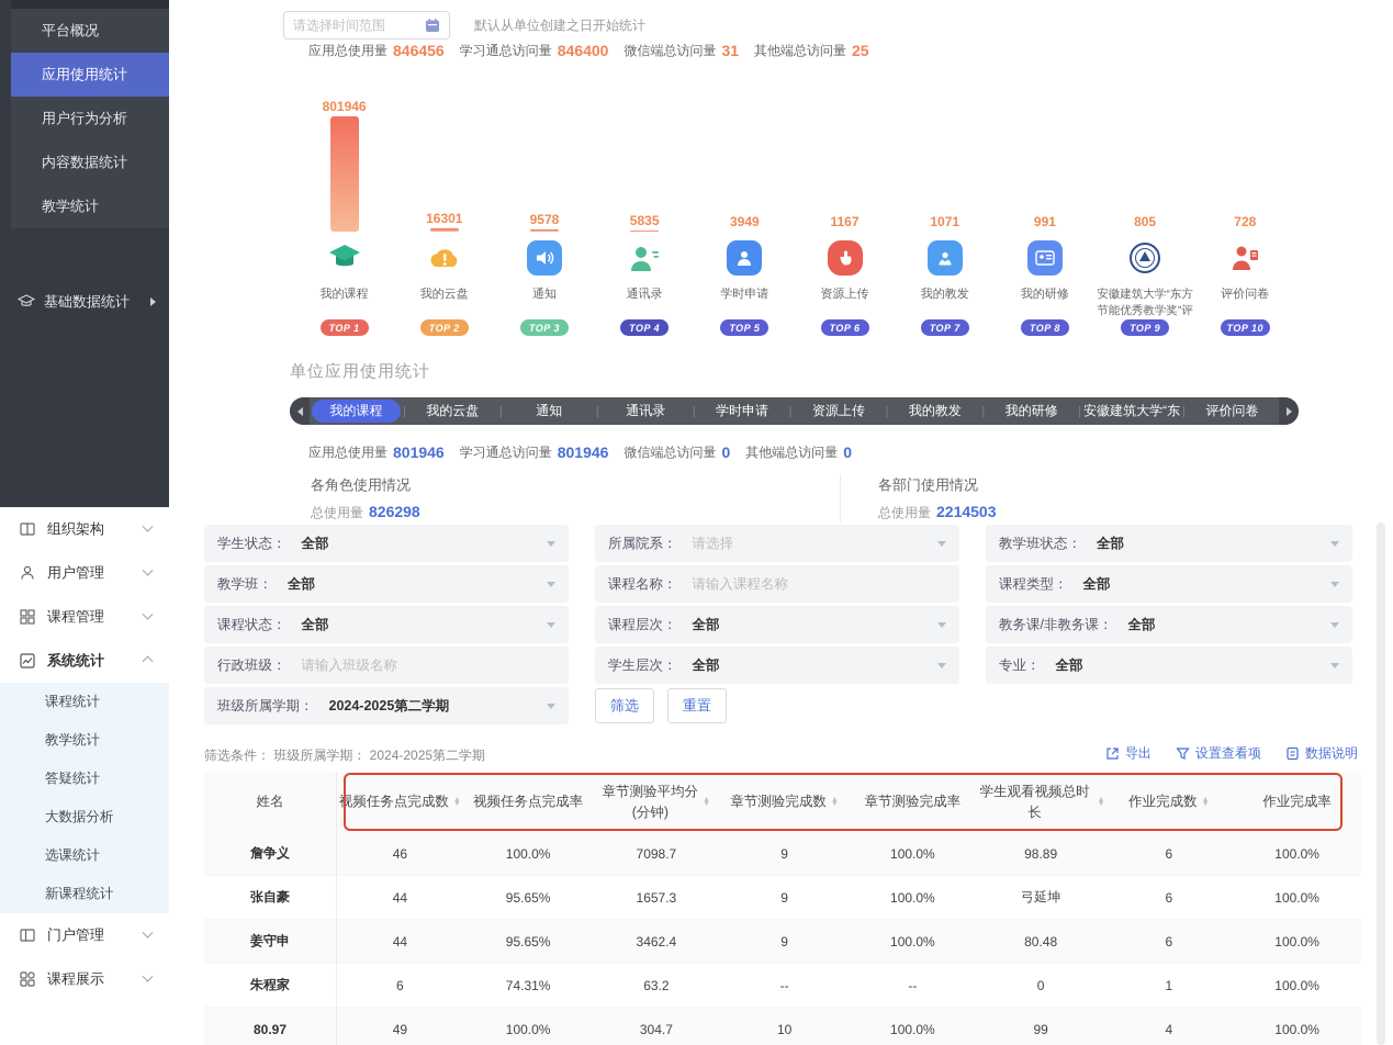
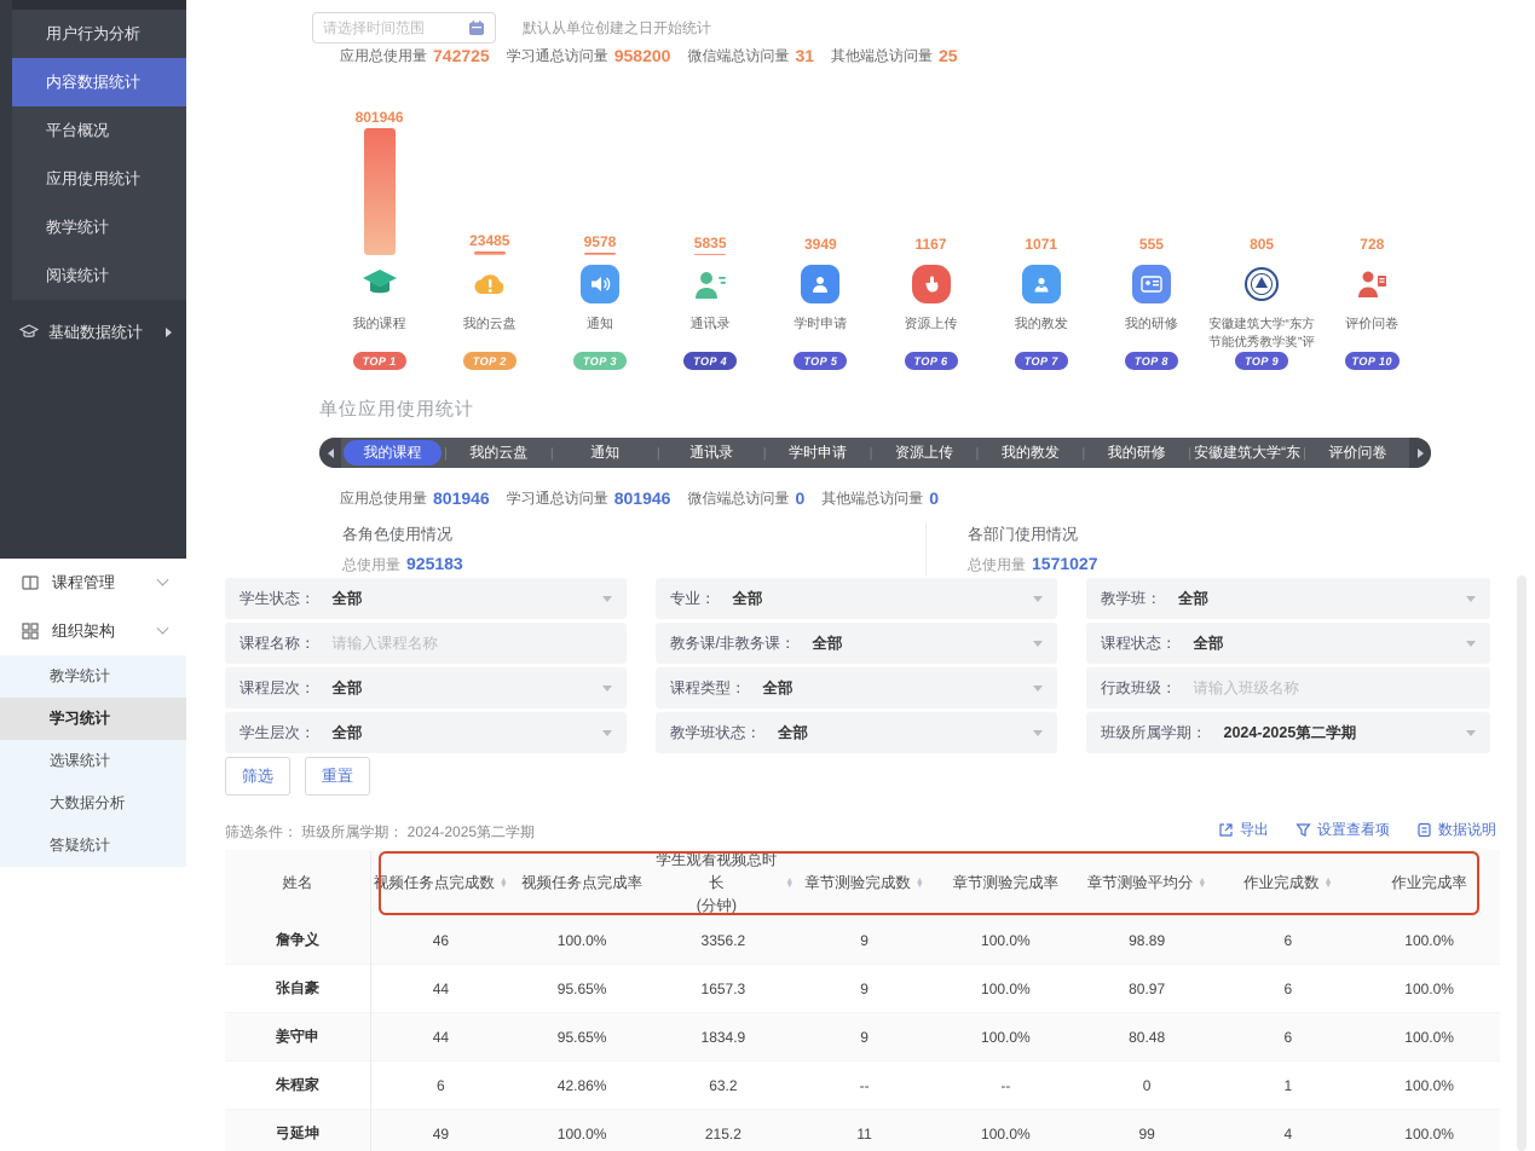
- 平台概况
+ 用户行为分析
- 应用使用统计
+ 内容数据统计
- 用户行为分析
+ 平台概况
- 内容数据统计
+ 应用使用统计
  教学统计
+ 阅读统计
  基础数据统计
- 组织架构
+ 课程管理
- 用户管理
- 课程管理
+ 组织架构
- 系统统计
- 课程统计
  教学统计
+ 学习统计
- 答疑统计
+ 选课统计
  大数据分析
- 选课统计
+ 答疑统计
- 新课程统计
- 门户管理
- 课程展示
  请选择时间范围
  默认从单位创建之日开始统计
  应用总使用量
- 846456
+ 742725
  学习通总访问量
- 846400
+ 958200
  微信端总访问量
  31
  其他端总访问量
  25
  801946
  我的课程
  TOP 1
- 16301
+ 23485
  我的云盘
  TOP 2
  9578
  通知
  TOP 3
  5835
  通讯录
  TOP 4
  3949
  学时申请
  TOP 5
  1167
  资源上传
  TOP 6
  1071
  我的教发
  TOP 7
- 991
+ 555
  我的研修
  TOP 8
  805
  安徽建筑大学“东方节能优秀教学奖”评
  TOP 9
  728
  评价问卷
  TOP 10
  单位应用使用统计
  我的课程
  |
  我的云盘
  |
  通知
  |
  通讯录
  |
  学时申请
  资源上传
  我的教发
  |
  我的研修
  |
  安徽建筑大学“东
  |
  评价问卷
  应用总使用量
  801946
  学习通总访问量
  801946
  微信端总访问量
  0
  其他端总访问量
  0
  各角色使用情况
- 总使用量 826298
+ 总使用量 925183
  各部门使用情况
- 总使用量 2214503
+ 总使用量 1571027
  学生状态：
  全部
- 所属院系：
- 请选择
- 教学班状态：
+ 专业：
  全部
  教学班：
  全部
  课程名称：
  请输入课程名称
- 课程类型：
+ 教务课/非教务课：
  全部
  课程状态：
  全部
  课程层次：
  全部
- 教务课/非教务课：
+ 课程类型：
  全部
  行政班级：
  请输入班级名称
  学生层次：
  全部
- 专业：
+ 教学班状态：
  全部
  班级所属学期：
  2024-2025第二学期
  筛选
  重置
  筛选条件： 班级所属学期： 2024-2025第二学期
  导出
  设置查看项
  数据说明
  姓名
  视频任务点完成数
  视频任务点完成率
- 章节测验平均分
+ 学生观看视频总时长
  (分钟)
  章节测验完成数
  章节测验完成率
- 学生观看视频总时长
+ 章节测验平均分
  作业完成数
  作业完成率
  詹争义
  46
  100.0%
- 7098.7
+ 3356.2
  9
  100.0%
  98.89
  6
  100.0%
  张自豪
  44
  95.65%
  1657.3
  9
  100.0%
- 弓延坤
+ 80.97
  6
  100.0%
  姜守申
  44
  95.65%
- 3462.4
+ 1834.9
  9
  100.0%
  80.48
  6
  100.0%
  朱程家
  6
- 74.31%
+ 42.86%
  63.2
  --
  --
  0
  1
  100.0%
- 80.97
+ 弓延坤
  49
  100.0%
- 304.7
+ 215.2
- 10
+ 11
  100.0%
  99
  4
  100.0%
